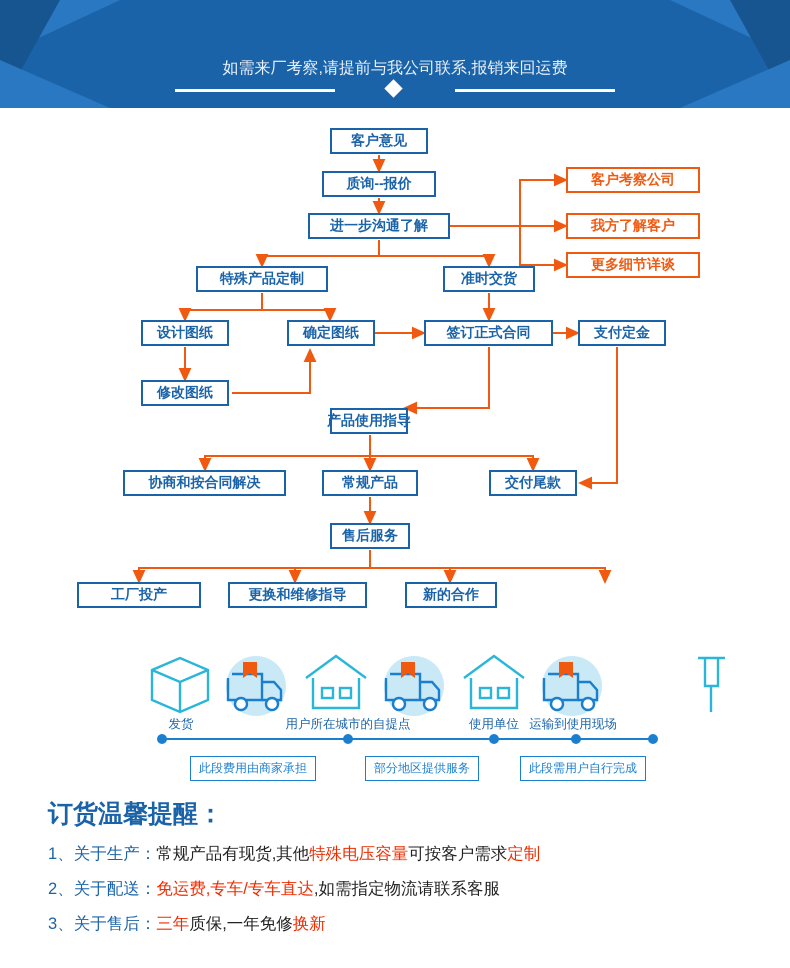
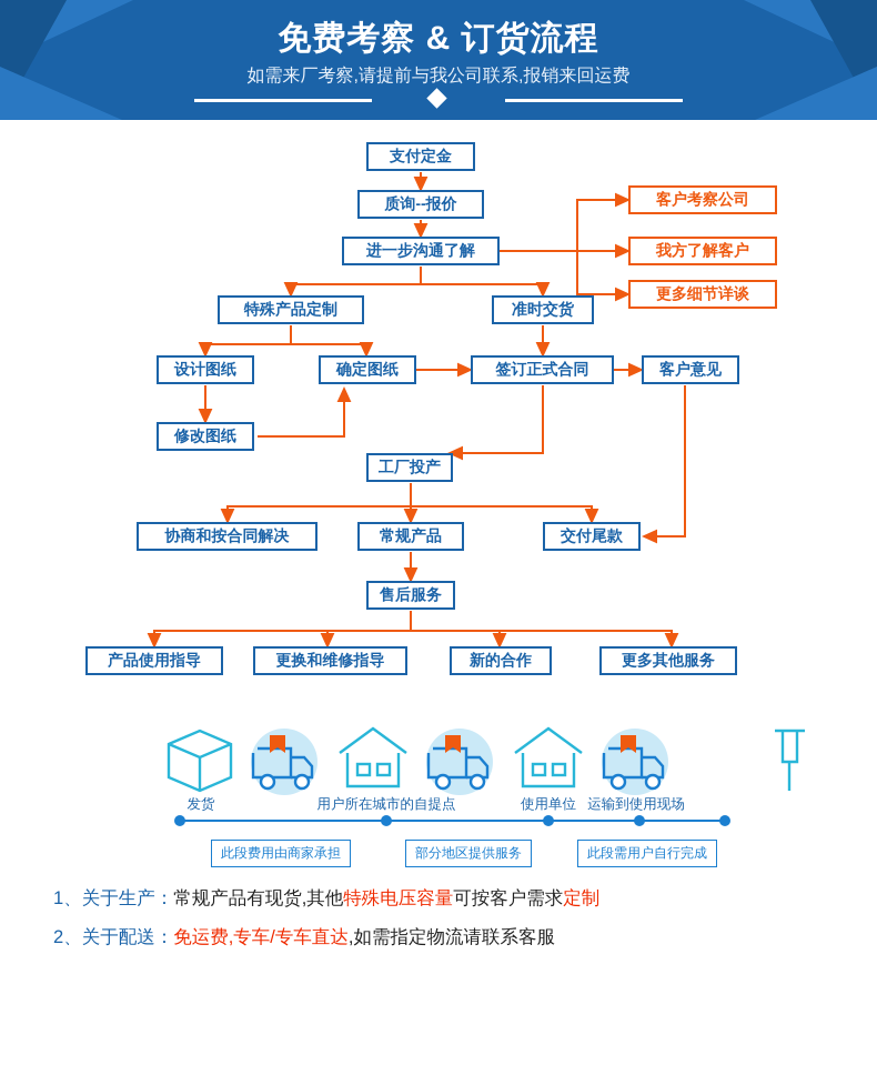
+ 免费考察 & 订货流程
  如需来厂考察,请提前与我公司联系,报销来回运费
- 客户意见
+ 支付定金
  质询--报价
  进一步沟通了解
  客户考察公司
  我方了解客户
  更多细节详谈
  特殊产品定制
  准时交货
  设计图纸
  确定图纸
  签订正式合同
- 支付定金
+ 客户意见
  修改图纸
- 产品使用指导
+ 工厂投产
  协商和按合同解决
  常规产品
  交付尾款
  售后服务
- 工厂投产
+ 产品使用指导
  更换和维修指导
  新的合作
+ 更多其他服务
  发货
  用户所在城市的自提点
  使用单位
  运输到使用现场
  此段费用由商家承担
  部分地区提供服务
  此段需用户自行完成
- 订货温馨提醒：
  1、关于生产：常规产品有现货,其他特殊电压容量可按客户需求定制
  2、关于配送：免运费,专车/专车直达,如需指定物流请联系客服
- 3、关于售后：三年质保,一年免修换新
